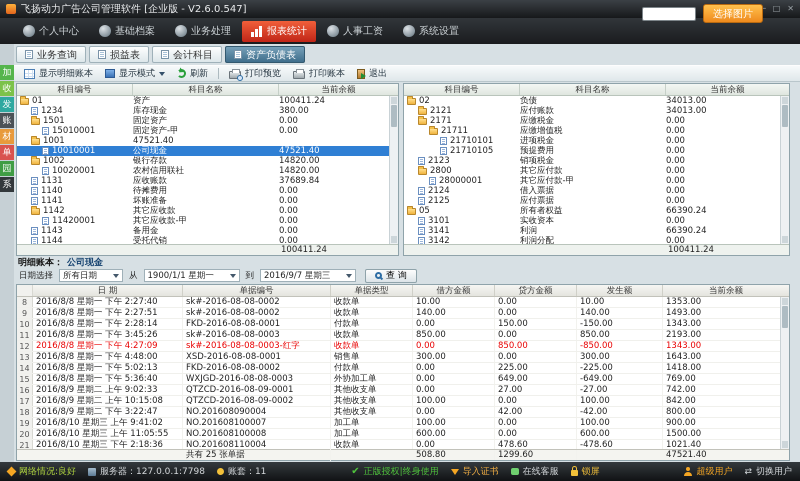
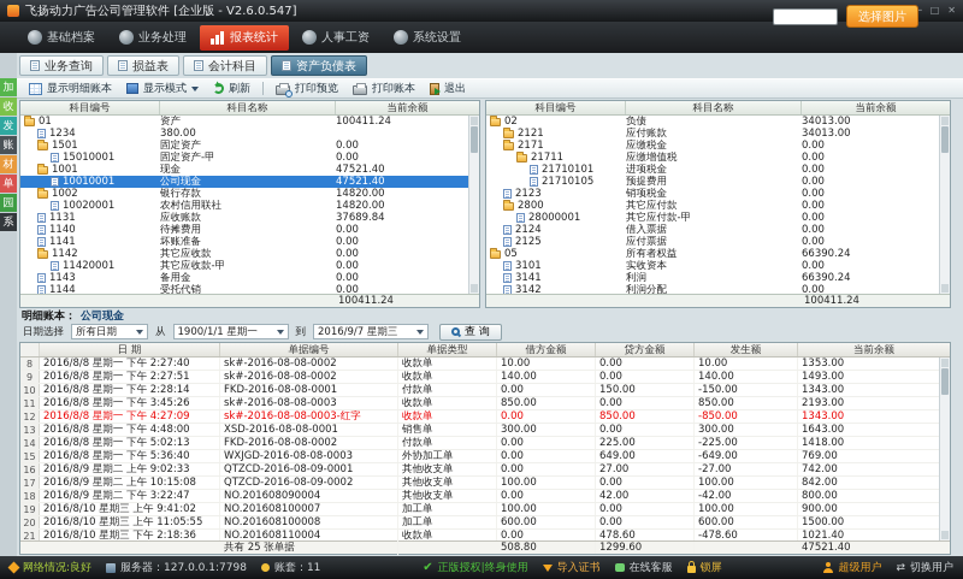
  飞扬动力广告公司管理软件 [企业版 - V2.6.0.547]
  ─
  □
  ✕
- 个人中心
  基础档案
  业务处理
  报表统计
  人事工资
  系统设置
  选择图片
  加
  收
  发
  账
  材
  单
  园
  系
  业务查询
  损益表
  会计科目
  资产负债表
  显示明细账本
  显示模式
  刷新
  打印预览
  打印账本
  退出
  科目编号
  科目名称
  当前余额
  01
  资产
  100411.24
  1234
- 库存现金
  380.00
  1501
  固定资产
  0.00
  15010001
  固定资产-甲
  0.00
  1001
+ 现金
  47521.40
  10010001
  公司现金
  47521.40
  1002
  银行存款
  14820.00
  10020001
  农村信用联社
  14820.00
  1131
  应收账款
  37689.84
  1140
  待摊费用
  0.00
  1141
  坏账准备
  0.00
  1142
  其它应收款
  0.00
  11420001
  其它应收款-甲
  0.00
  1143
  备用金
  0.00
  1144
  受托代销
  0.00
  100411.24
  科目编号
  科目名称
  当前余额
  02
  负债
  34013.00
  2121
  应付账款
  34013.00
  2171
  应缴税金
  0.00
  21711
  应缴增值税
  0.00
  21710101
  进项税金
  0.00
  21710105
  预提费用
  0.00
  2123
  销项税金
  0.00
  2800
  其它应付款
  0.00
  28000001
  其它应付款-甲
  0.00
  2124
  借入票据
  0.00
  2125
  应付票据
  0.00
  05
  所有者权益
  66390.24
  3101
  实收资本
  0.00
  3141
  利润
  66390.24
  3142
  利润分配
  0.00
  100411.24
  明细账本：
  公司现金
  日期选择
  所有日期
  从
  1900/1/1 星期一
  到
  2016/9/7 星期三
  查 询
  日 期
  单据编号
  单据类型
  借方金额
  贷方金额
  发生额
  当前余额
  8
  2016/8/8 星期一 下午 2:27:40
  sk#-2016-08-08-0002
  收款单
  10.00
  0.00
  10.00
  1353.00
  9
  2016/8/8 星期一 下午 2:27:51
  sk#-2016-08-08-0002
  收款单
  140.00
  0.00
  140.00
  1493.00
  10
  2016/8/8 星期一 下午 2:28:14
  FKD-2016-08-08-0001
  付款单
  0.00
  150.00
  -150.00
  1343.00
  11
  2016/8/8 星期一 下午 3:45:26
  sk#-2016-08-08-0003
  收款单
  850.00
  0.00
  850.00
  2193.00
  12
  2016/8/8 星期一 下午 4:27:09
  sk#-2016-08-08-0003-红字
  收款单
  0.00
  850.00
  -850.00
  1343.00
  13
  2016/8/8 星期一 下午 4:48:00
  XSD-2016-08-08-0001
  销售单
  300.00
  0.00
  300.00
  1643.00
  14
  2016/8/8 星期一 下午 5:02:13
  FKD-2016-08-08-0002
  付款单
  0.00
  225.00
  -225.00
  1418.00
  15
  2016/8/8 星期一 下午 5:36:40
  WXJGD-2016-08-08-0003
  外协加工单
  0.00
  649.00
  -649.00
  769.00
  16
  2016/8/9 星期二 上午 9:02:33
  QTZCD-2016-08-09-0001
  其他收支单
  0.00
  27.00
  -27.00
  742.00
  17
  2016/8/9 星期二 上午 10:15:08
  QTZCD-2016-08-09-0002
  其他收支单
  100.00
  0.00
  100.00
  842.00
  18
  2016/8/9 星期二 下午 3:22:47
  NO.201608090004
  其他收支单
  0.00
  42.00
  -42.00
  800.00
  19
  2016/8/10 星期三 上午 9:41:02
  NO.201608100007
  加工单
  100.00
  0.00
  100.00
  900.00
  20
  2016/8/10 星期三 上午 11:05:55
  NO.201608100008
  加工单
  600.00
  0.00
  600.00
  1500.00
  21
  2016/8/10 星期三 下午 2:18:36
  NO.201608110004
  收款单
  0.00
  478.60
  -478.60
  1021.40
  共有 25 张单据
  508.80
  1299.60
  47521.40
  网络情况:良好
  服务器：127.0.0.1:7798
  账套：11
  正版授权|终身使用
  导入证书
  在线客服
  锁屏
  超级用户
  切换用户
